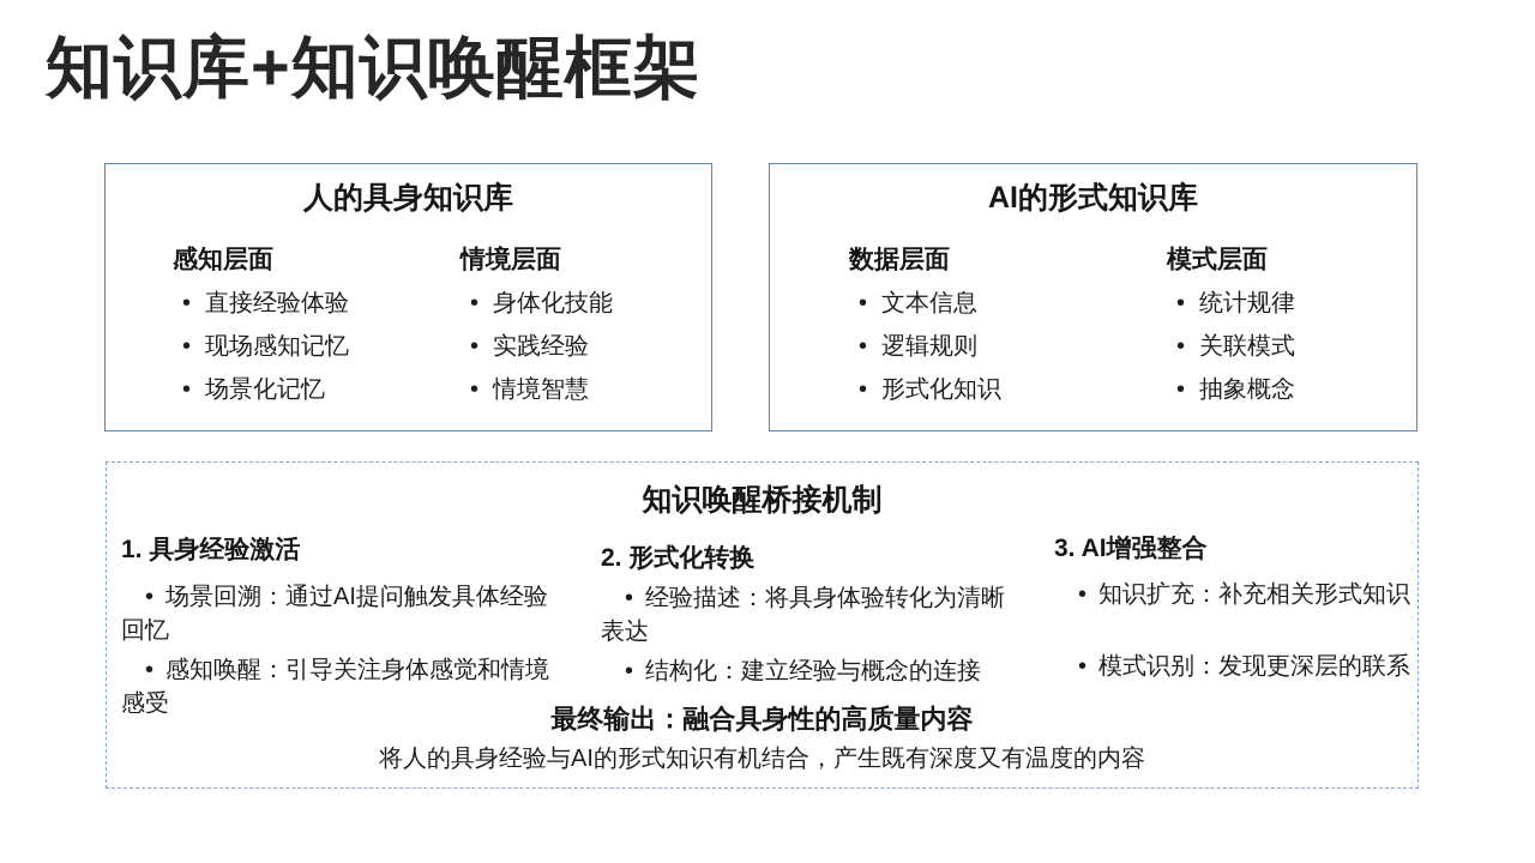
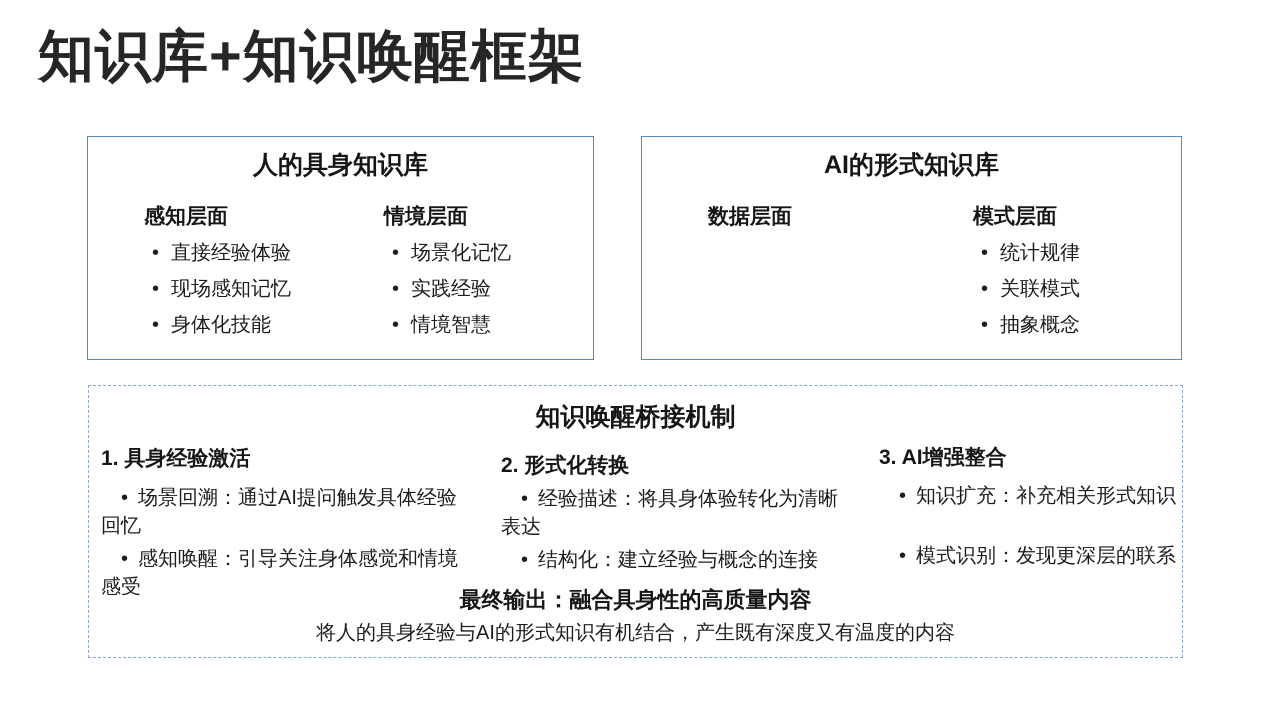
  知识库+知识唤醒框架
  人的具身知识库
  感知层面
  • 直接经验体验
  • 现场感知记忆
- • 场景化记忆
+ • 身体化技能
  情境层面
- • 身体化技能
+ • 场景化记忆
  • 实践经验
  • 情境智慧
  AI的形式知识库
  数据层面
- • 文本信息
- • 逻辑规则
- • 形式化知识
  模式层面
  • 统计规律
  • 关联模式
  • 抽象概念
  知识唤醒桥接机制
  1. 具身经验激活
  • 场景回溯：通过AI提问触发具体经验回忆
  • 感知唤醒：引导关注身体感觉和情境感受
  2. 形式化转换
  • 经验描述：将具身体验转化为清晰表达
  • 结构化：建立经验与概念的连接
  3. AI增强整合
  • 知识扩充：补充相关形式知识
  • 模式识别：发现更深层的联系
  最终输出：融合具身性的高质量内容
  将人的具身经验与AI的形式知识有机结合，产生既有深度又有温度的内容
